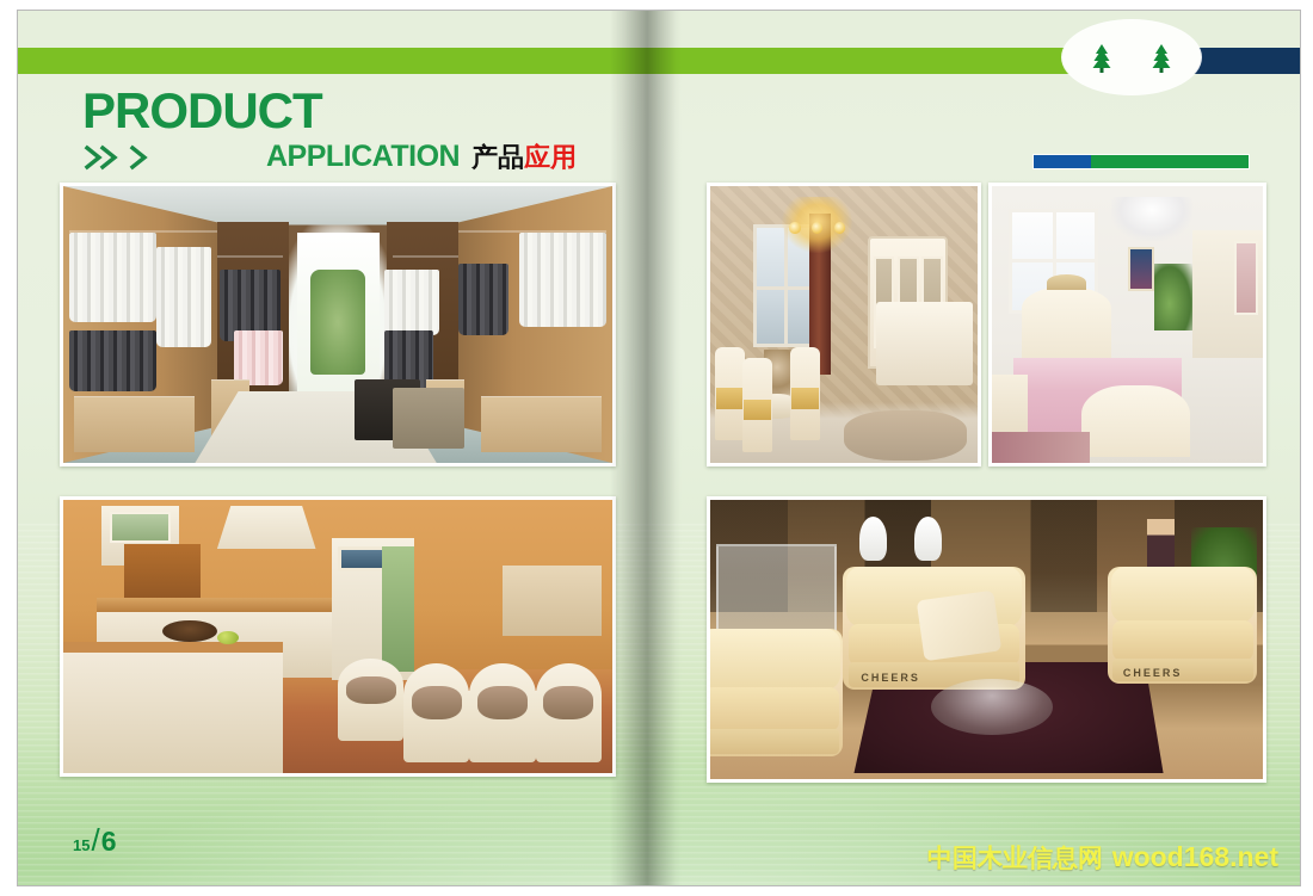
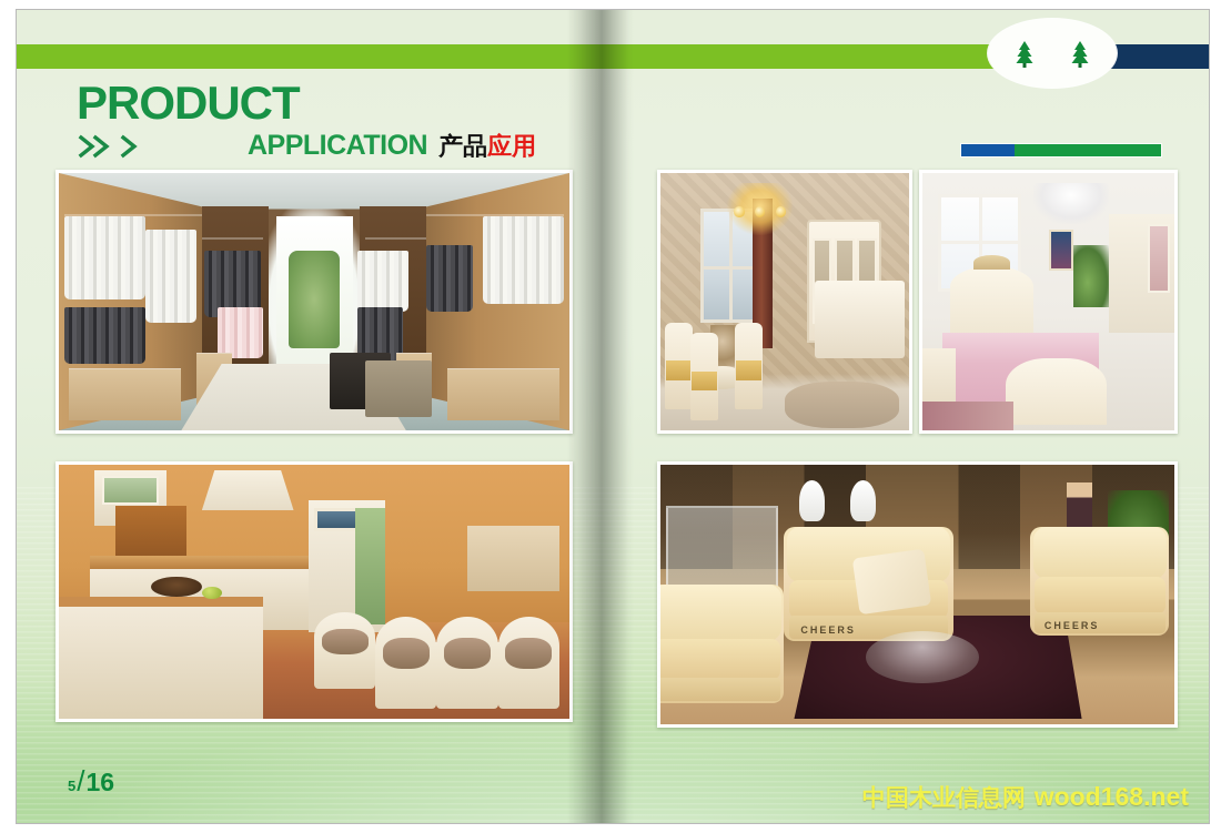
  PRODUCT
  APPLICATION
  产品应用
  CHEERS
  CHEERS
- 15
+ 5
  /
- 6
+ 16
  中国木业信息网 wood168.net
